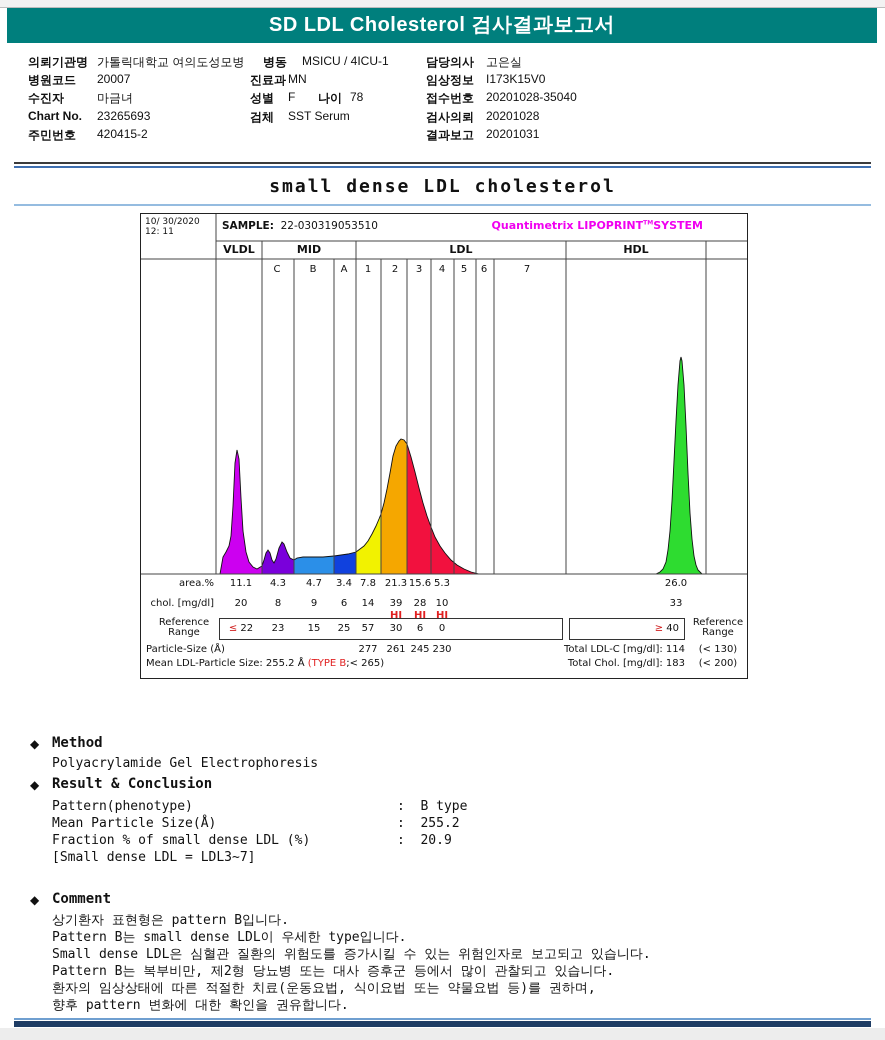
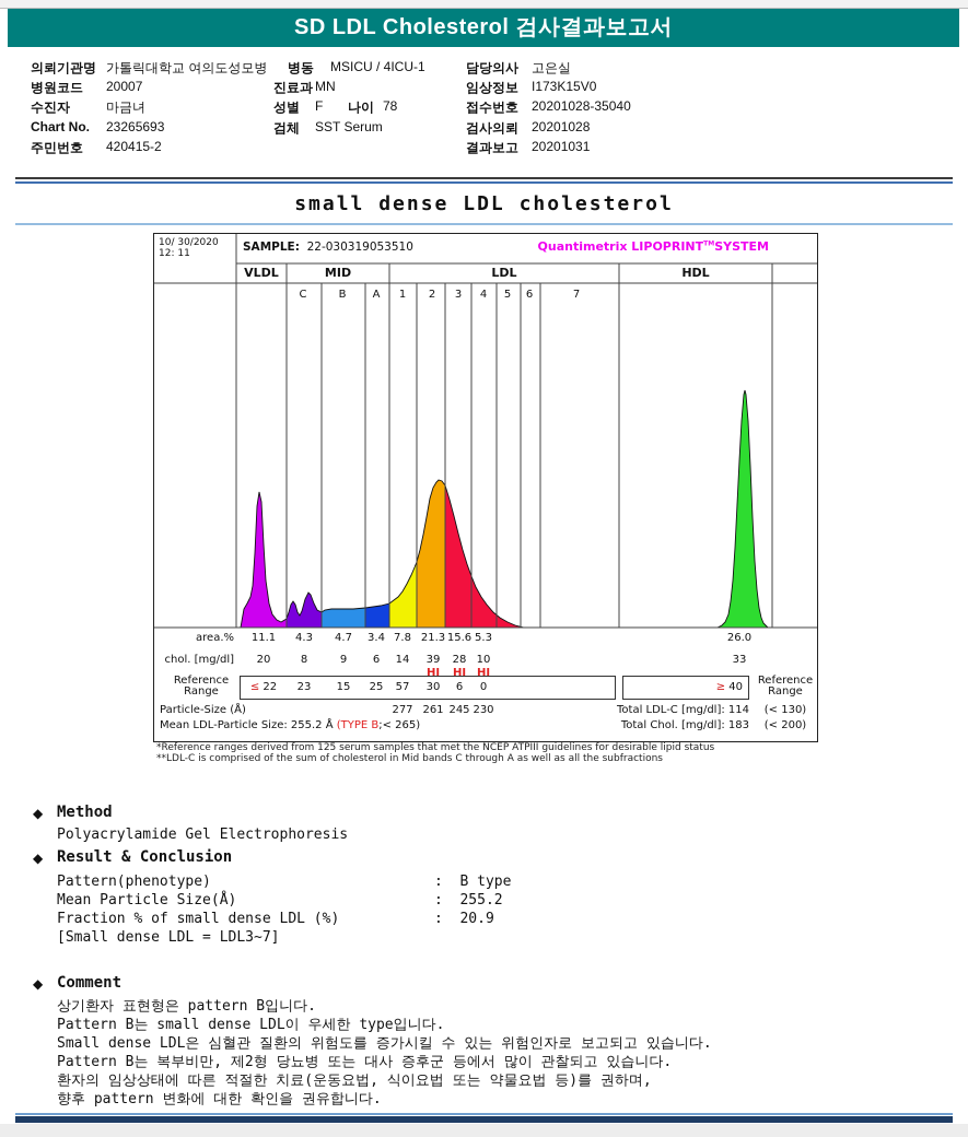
  SD LDL Cholesterol 검사결과보고서
  의뢰기관명
  가톨릭대학교 여의도성모병
  병동
  MSICU / 4ICU-1
  담당의사
  고은실
  병원코드
  20007
  진료과
  MN
  임상정보
  I173K15V0
  수진자
  마금녀
  성별
  F
  나이
  78
  접수번호
  20201028-35040
  Chart No.
  23265693
  검체
  SST Serum
  검사의뢰
  20201028
  주민번호
  420415-2
  결과보고
  20201031
  small dense LDL cholesterol
  10/ 30/2020
  12: 11
  SAMPLE: 22-030319053510
  Quantimetrix LIPOPRINT SYSTEM
  area.%
  chol. [mg/dl]
  Reference
  Range
  Particle-Size (Å)
  Mean LDL-Particle Size: 255.2 Å (TYPE B;< 265)
  Reference
  Range
  VLDL
  MID
  LDL
  HDL
  C
  B
  A
  1
  2
  3
  4
  5
  6
  7
  11.1
  20
  ≤ 22
  4.3
  8
  23
  4.7
  9
  15
  3.4
  6
  25
  7.8
  14
  57
  277
  21.3
  39
  HI
  30
  261
  15.6
  28
  HI
  6
  245
  5.3
  10
  HI
  0
  230
  26.0
  33
  ≥ 40
  Total LDL-C [mg/dl]: 114
  (< 130)
  Total Chol. [mg/dl]: 183
  (< 200)
+ *Reference ranges derived from 125 serum samples that met the NCEP ATPIII guidelines for desirable lipid status
+ **LDL-C is comprised of the sum of cholesterol in Mid bands C through A as well as all the subfractions
  ◆
  Method
  Polyacrylamide Gel Electrophoresis
  ◆
  Result & Conclusion
  Pattern(phenotype) : B type
  Mean Particle Size(Å) : 255.2
  Fraction % of small dense LDL (%) : 20.9
  [Small dense LDL = LDL3~7]
  ◆
  Comment
  상기환자 표현형은 pattern B입니다.
  Pattern B는 small dense LDL이 우세한 type입니다.
  Small dense LDL은 심혈관 질환의 위험도를 증가시킬 수 있는 위험인자로 보고되고 있습니다.
  Pattern B는 복부비만, 제2형 당뇨병 또는 대사 증후군 등에서 많이 관찰되고 있습니다.
  환자의 임상상태에 따른 적절한 치료(운동요법, 식이요법 또는 약물요법 등)를 권하며,
  향후 pattern 변화에 대한 확인을 권유합니다.
